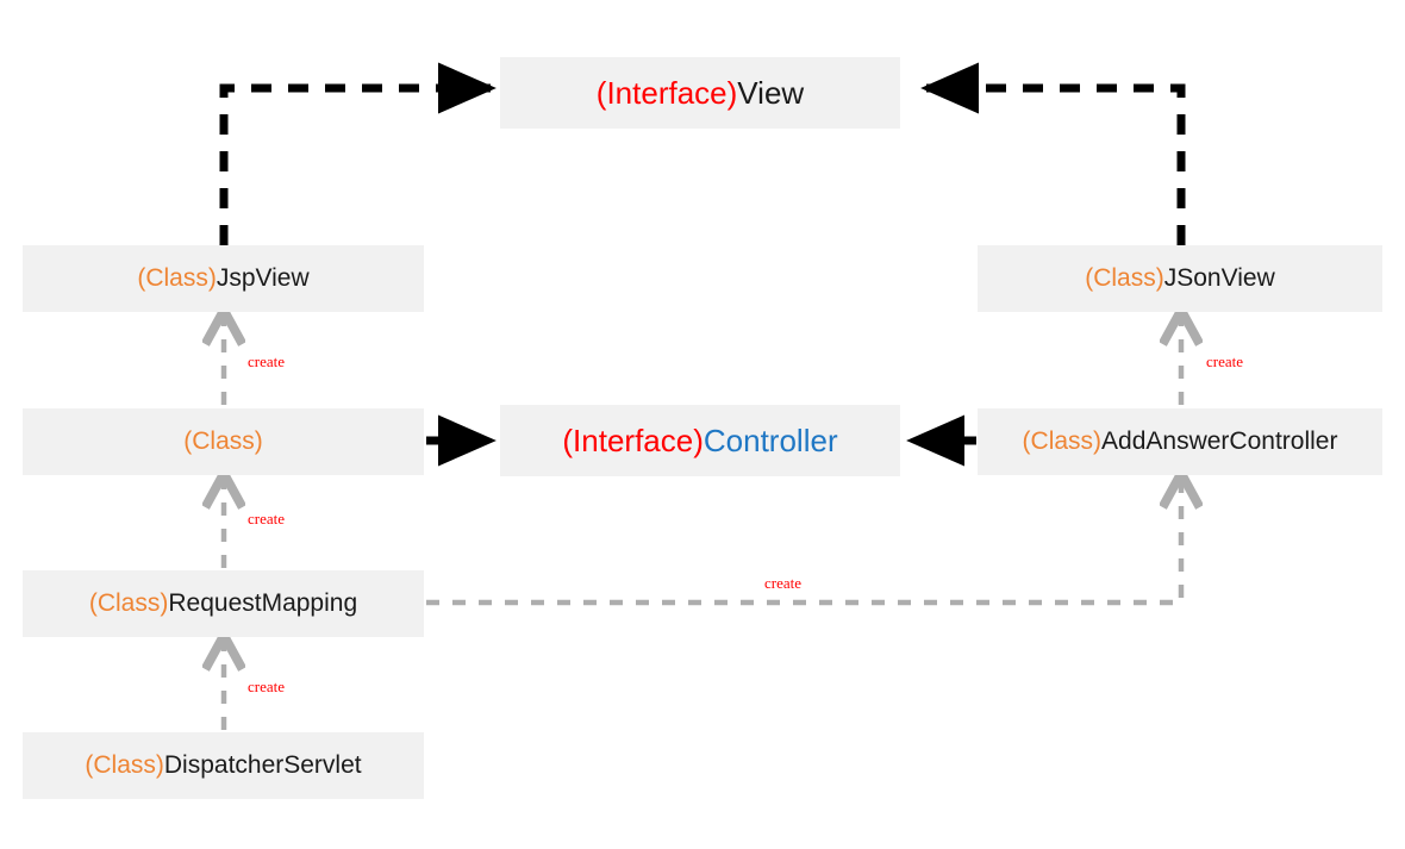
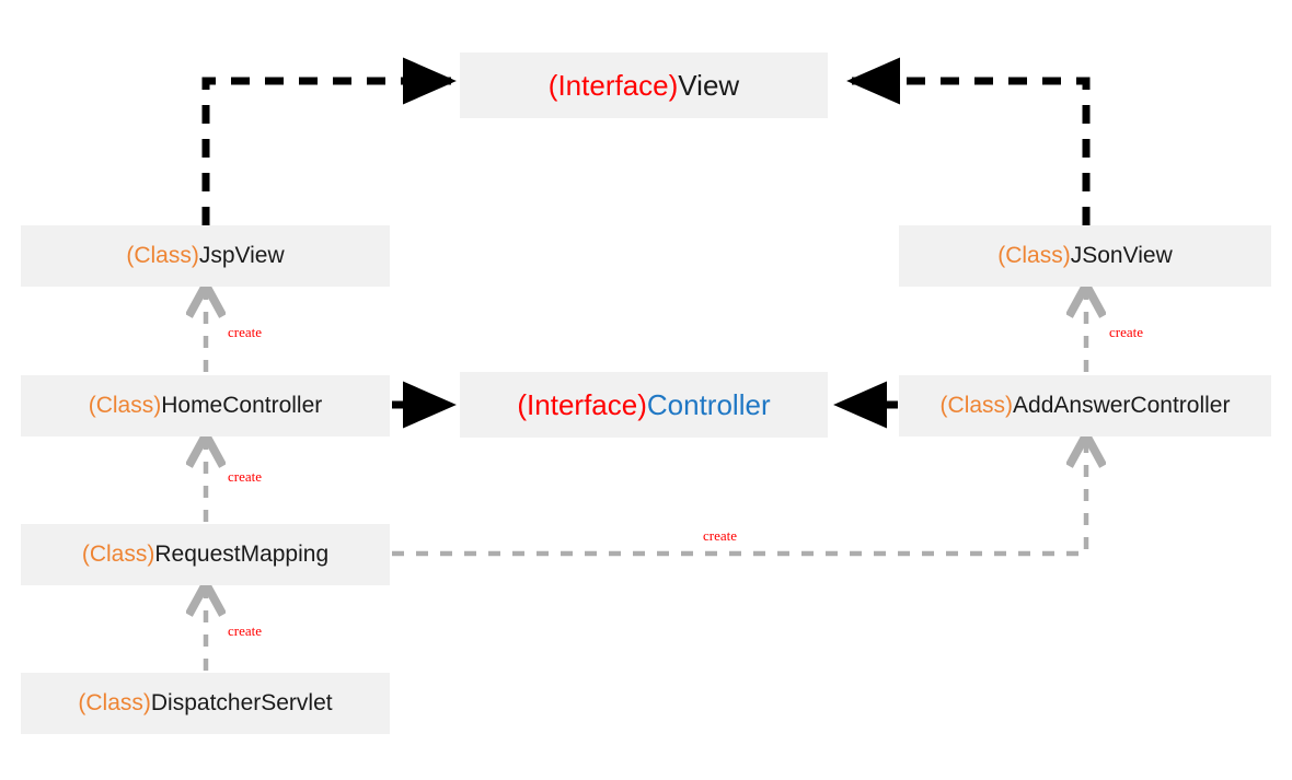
  (Interface)
  View
  (Class)
  JspView
  (Class)
  JSonView
  (Class)
+ HomeController
  (Interface)
  Controller
  (Class)
  AddAnswerController
  (Class)
  RequestMapping
  (Class)
  DispatcherServlet
  create
  create
  create
  create
  create
